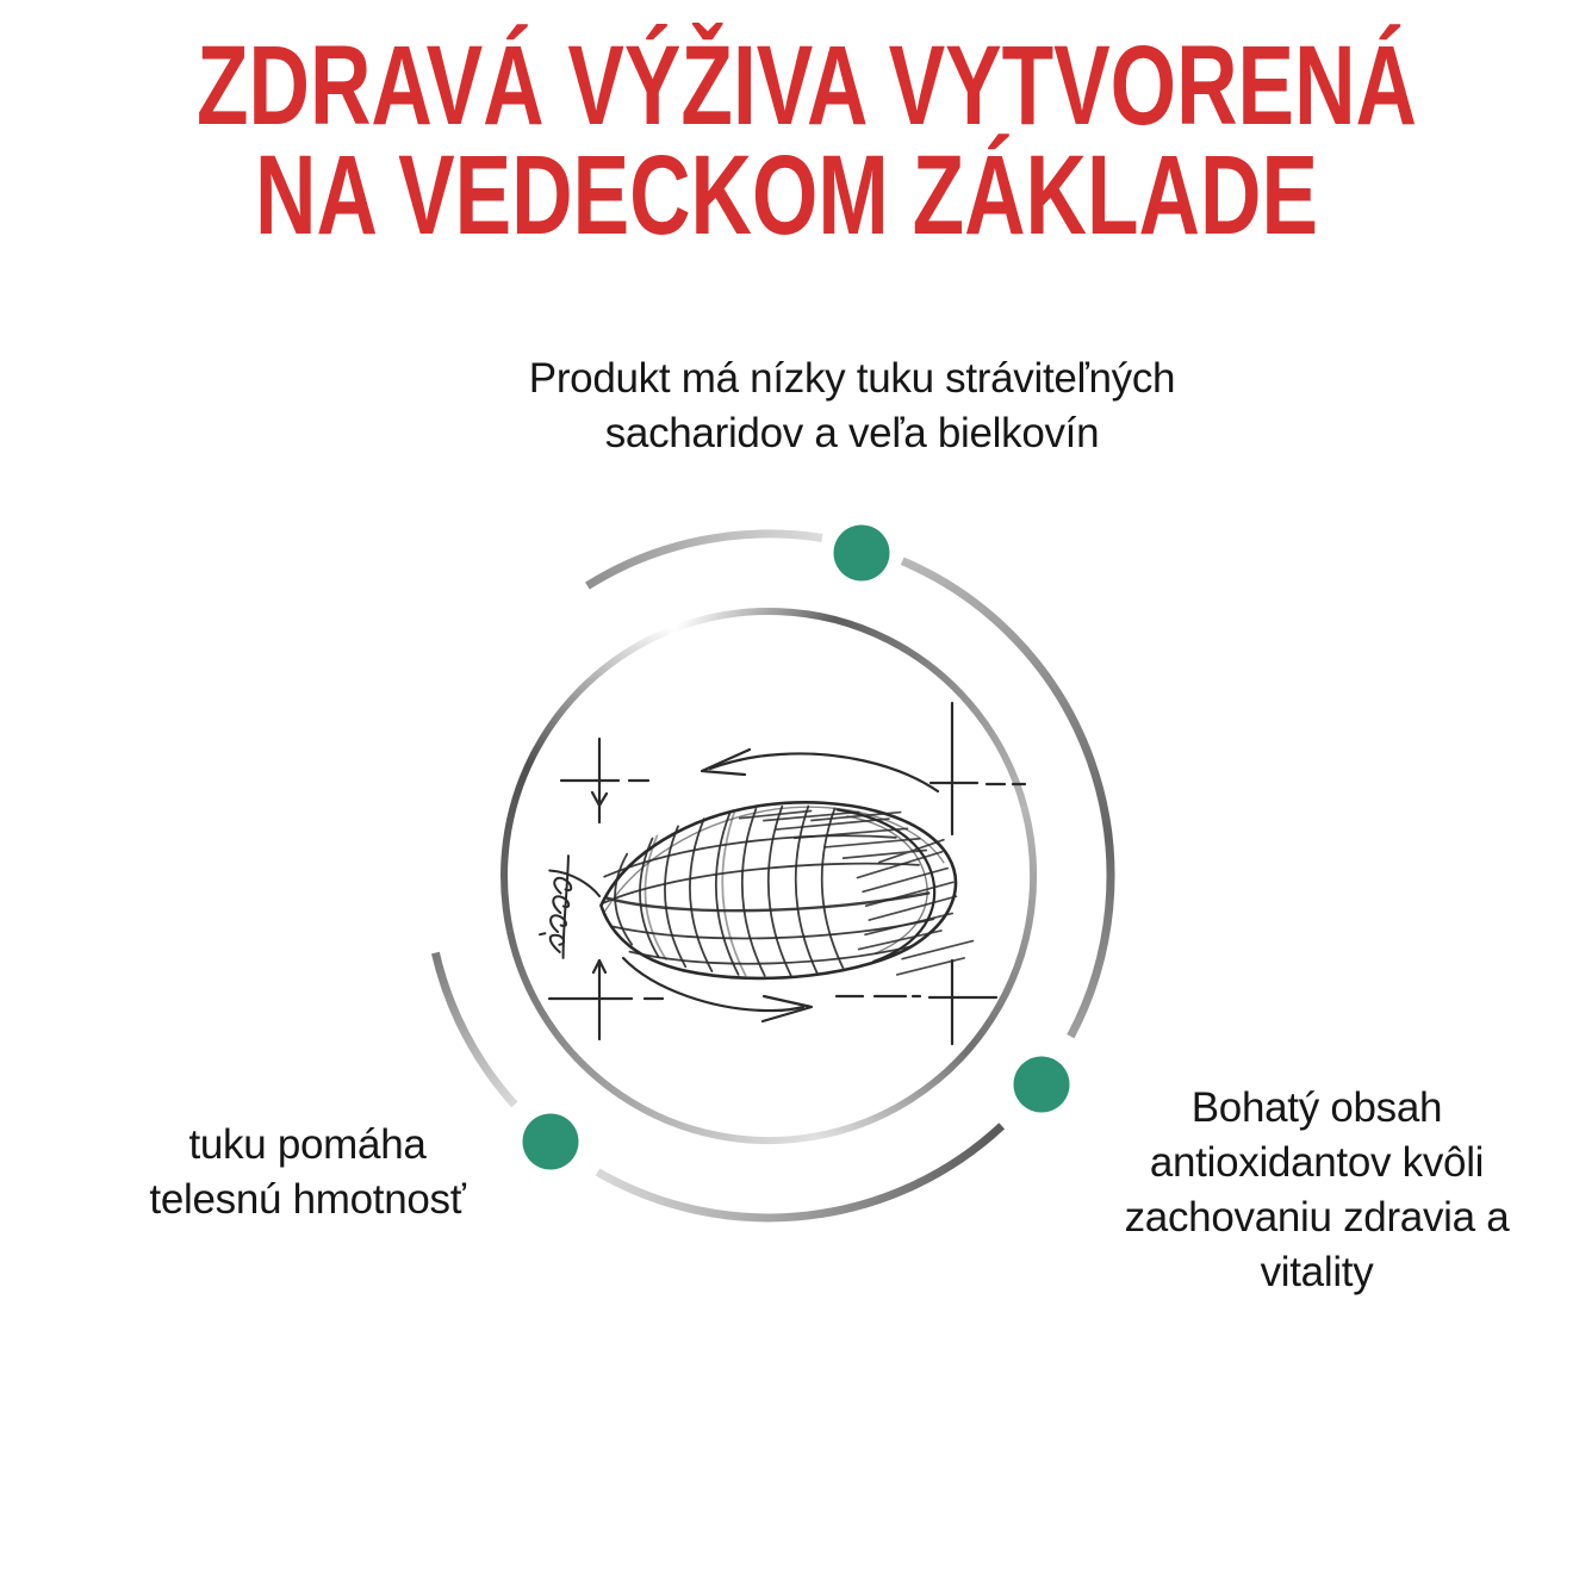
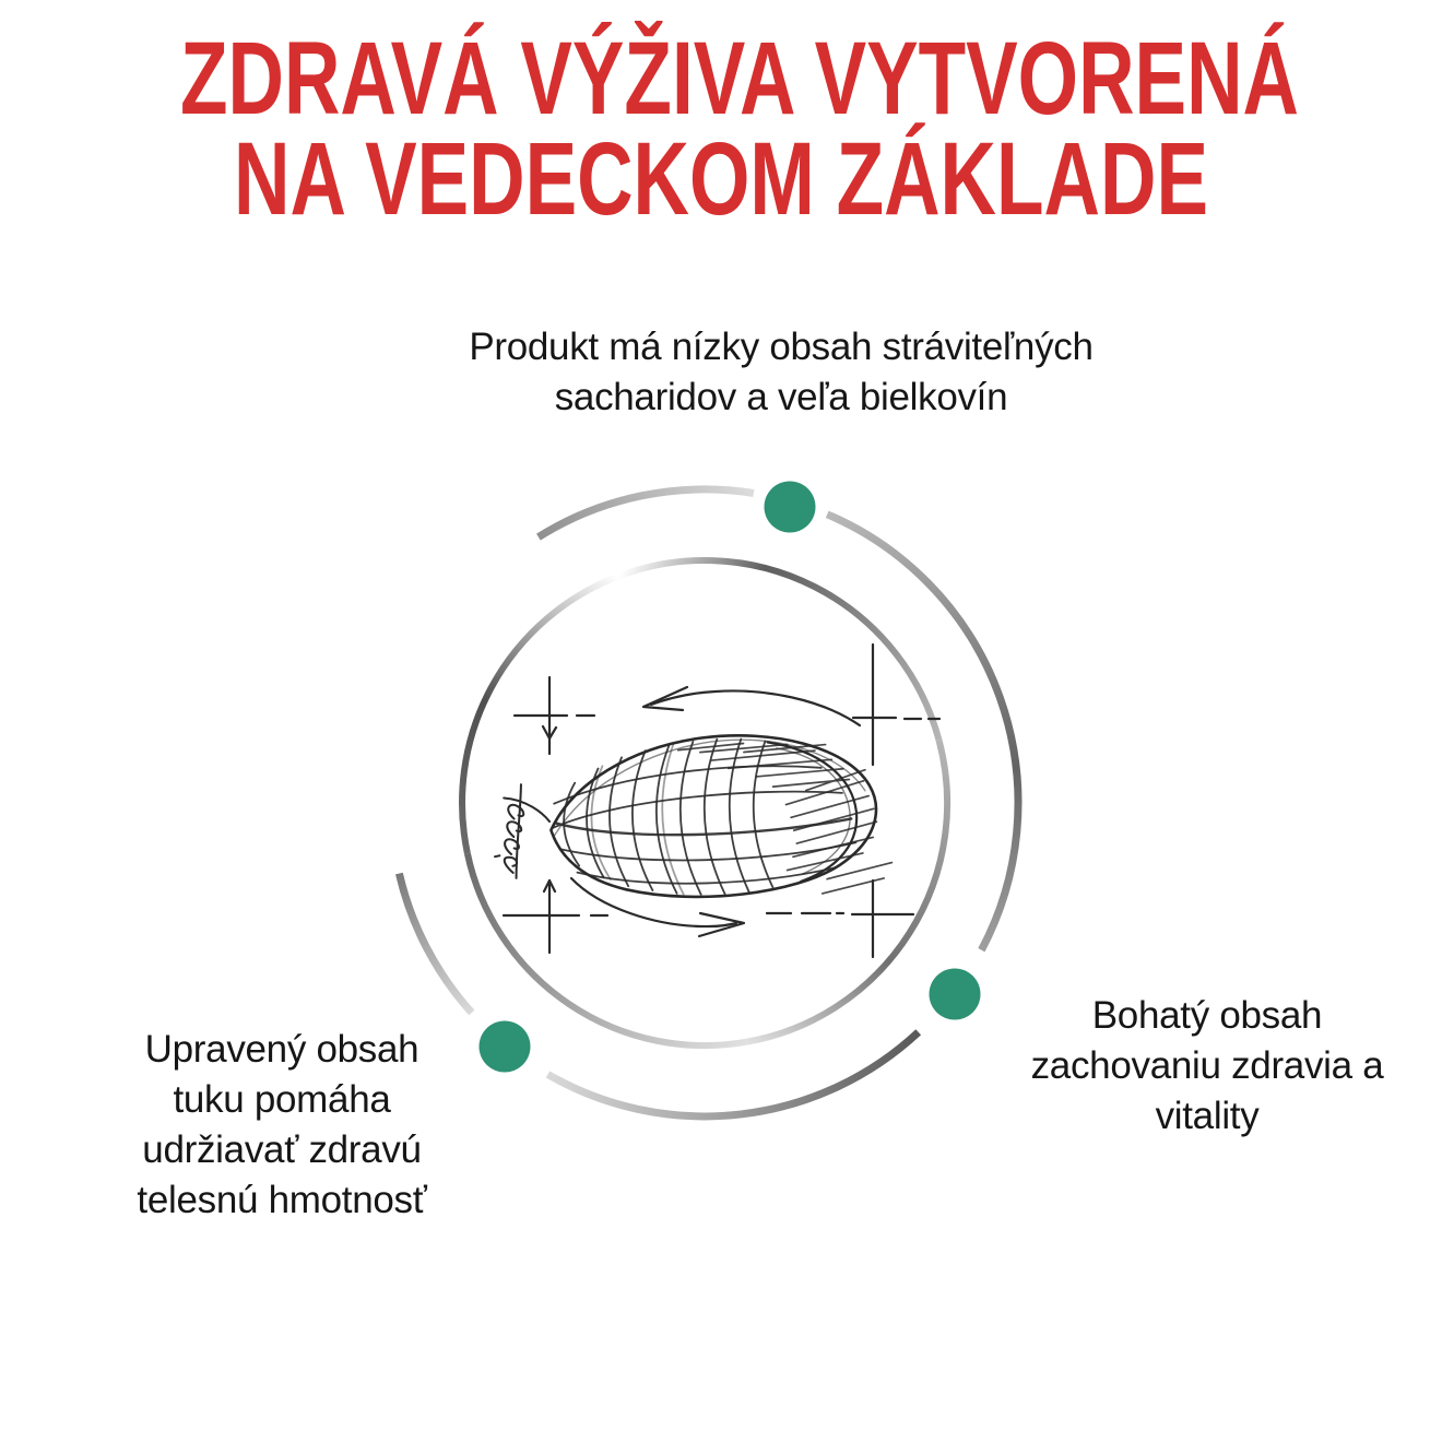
  ZDRAVÁ VÝŽIVA VYTVOREN
  NA VEDECKOM ZÁKLADE
- Produkt má nízky tuku stráviteľných
+ Produkt má nízky obsah stráviteľných
  sacharidov a veľa bielkovín
+ Upravený obsah
  tuku pomáha
+ udržiavať zdravú
  telesnú hmotnosť
  Bohatý obsah
- antioxidantov kvôli
  zachovaniu zdravia a
  vitality
